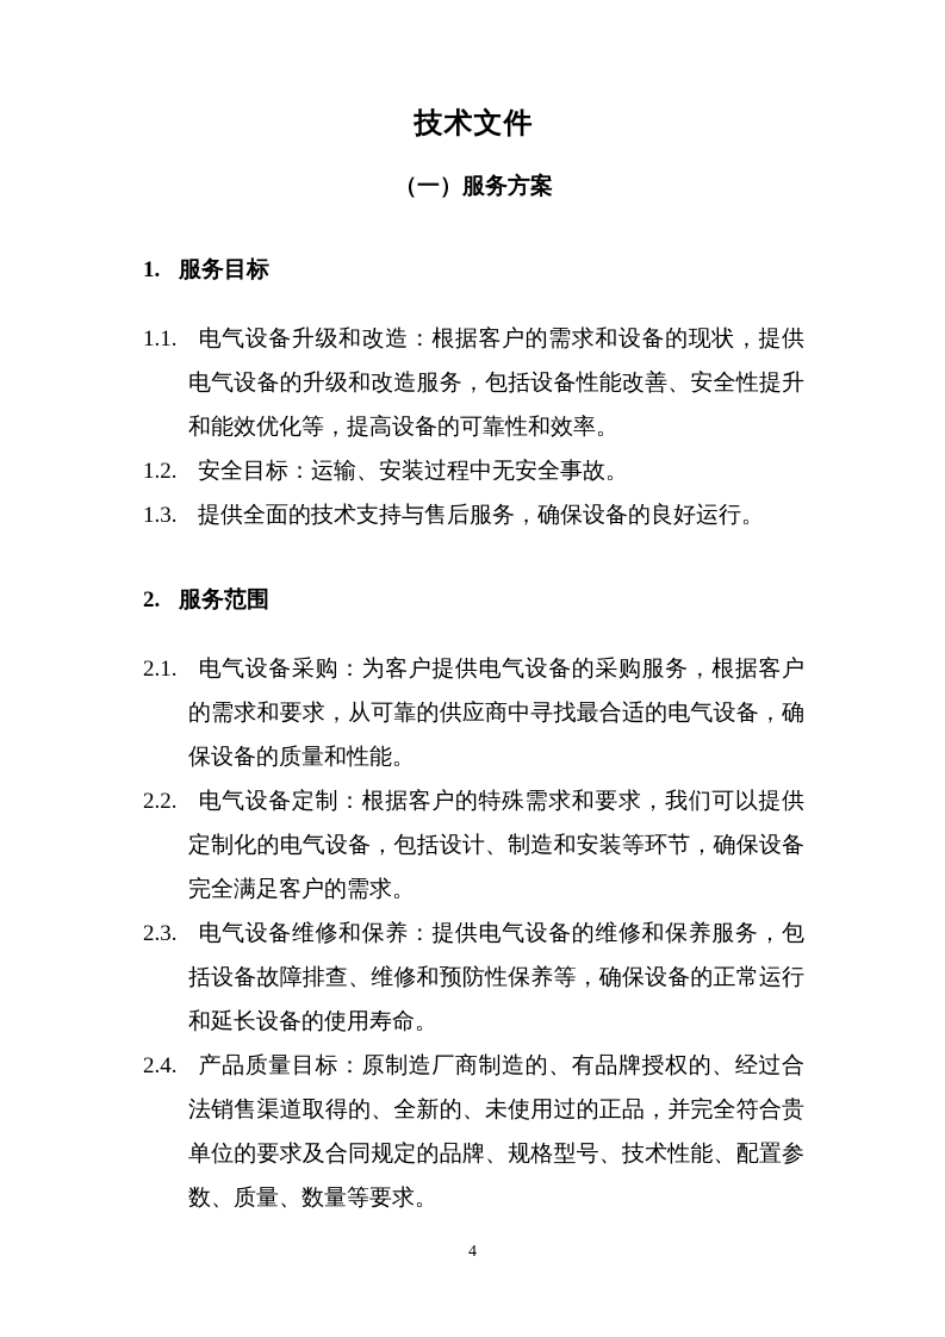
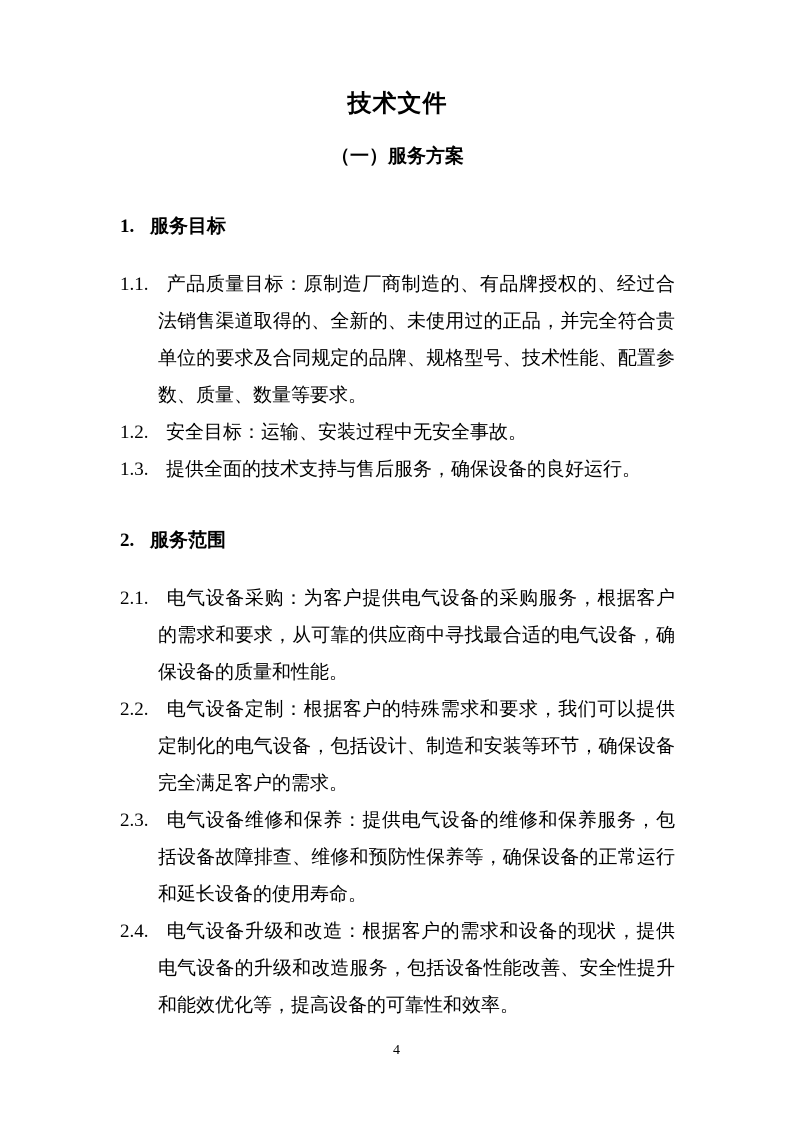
  技术文件
  （一）服务方案
  1. 服务目标
- 1.1. 电气设备升级和改造：根据客户的需求和设备的现状，提供电气设备的升级和改造服务，包括设备性能改善、安全性提升和能效优化等，提高设备的可靠性和效率。
+ 1.1. 产品质量目标：原制造厂商制造的、有品牌授权的、经过合法销售渠道取得的、全新的、未使用过的正品，并完全符合贵单位的要求及合同规定的品牌、规格型号、技术性能、配置参数、质量、数量等要求。
  1.2. 安全目标：运输、安装过程中无安全事故。
  1.3. 提供全面的技术支持与售后服务，确保设备的良好运行。
  2. 服务范围
  2.1. 电气设备采购：为客户提供电气设备的采购服务，根据客户的需求和要求，从可靠的供应商中寻找最合适的电气设备，确保设备的质量和性能。
  2.2. 电气设备定制：根据客户的特殊需求和要求，我们可以提供定制化的电气设备，包括设计、制造和安装等环节，确保设备完全满足客户的需求。
  2.3. 电气设备维修和保养：提供电气设备的维修和保养服务，包括设备故障排查、维修和预防性保养等，确保设备的正常运行和延长设备的使用寿命。
- 2.4. 产品质量目标：原制造厂商制造的、有品牌授权的、经过合法销售渠道取得的、全新的、未使用过的正品，并完全符合贵单位的要求及合同规定的品牌、规格型号、技术性能、配置参数、质量、数量等要求。
+ 2.4. 电气设备升级和改造：根据客户的需求和设备的现状，提供电气设备的升级和改造服务，包括设备性能改善、安全性提升和能效优化等，提高设备的可靠性和效率。
  4
